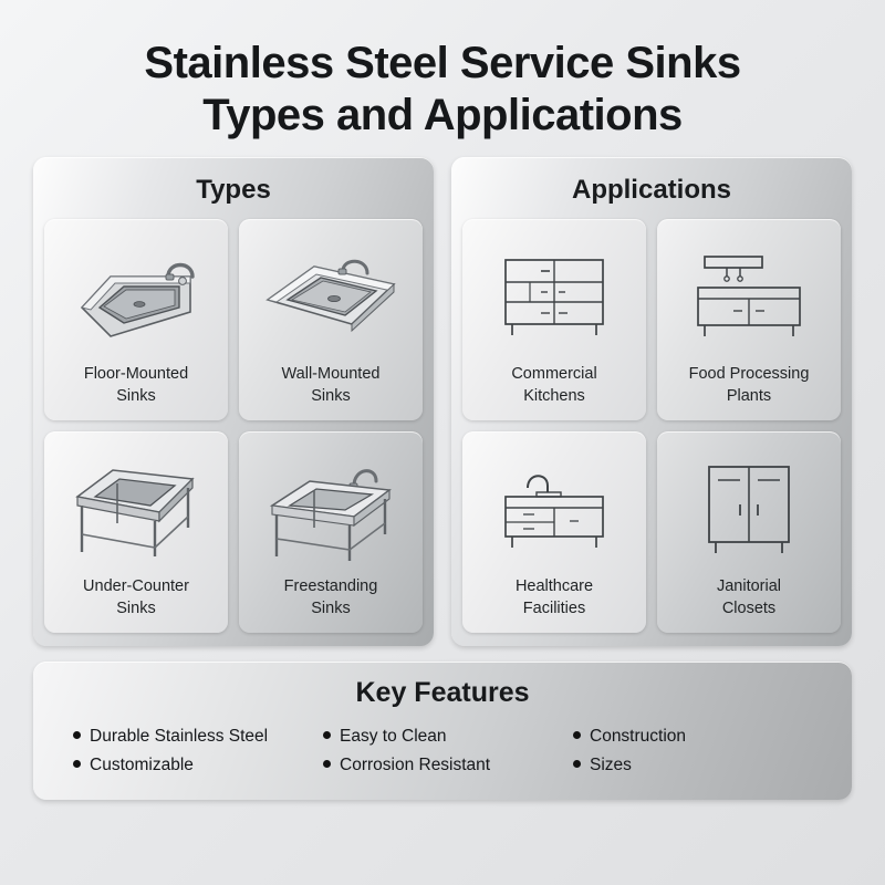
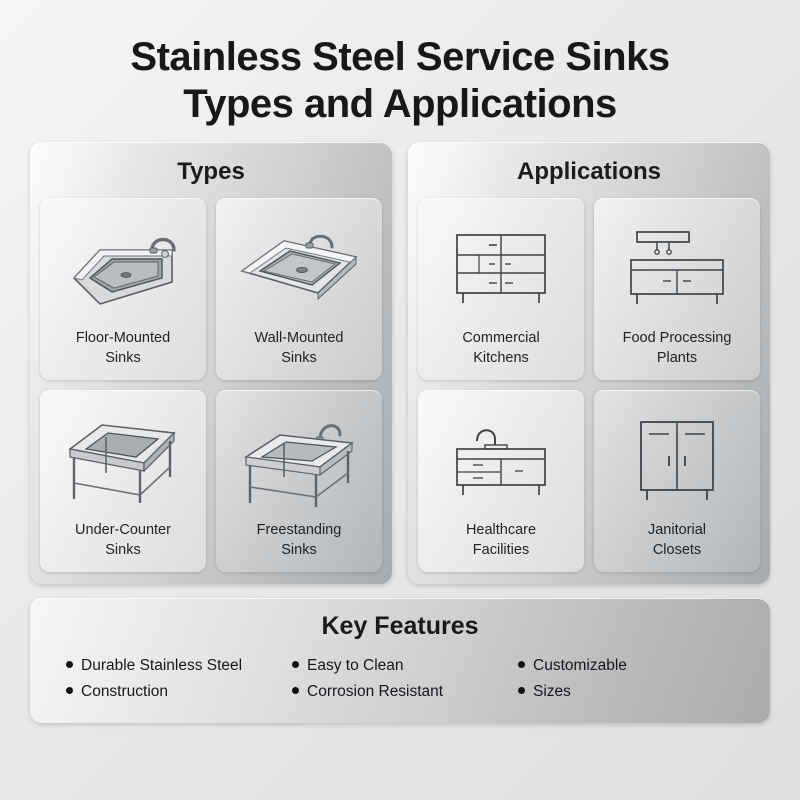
  Stainless Steel Service Sinks
  Types and Applications
  Types
  Floor-Mounted
  Sinks
  Wall-Mounted
  Sinks
  Under-Counter
  Sinks
  Freestanding
  Sinks
  Applications
  Commercial
  Kitchens
  Food Processing
  Plants
  Healthcare
  Facilities
  Janitorial
  Closets
  Key Features
  Durable Stainless Steel
- Customizable
+ Construction
  Easy to Clean
  Corrosion Resistant
- Construction
+ Customizable
  Sizes
